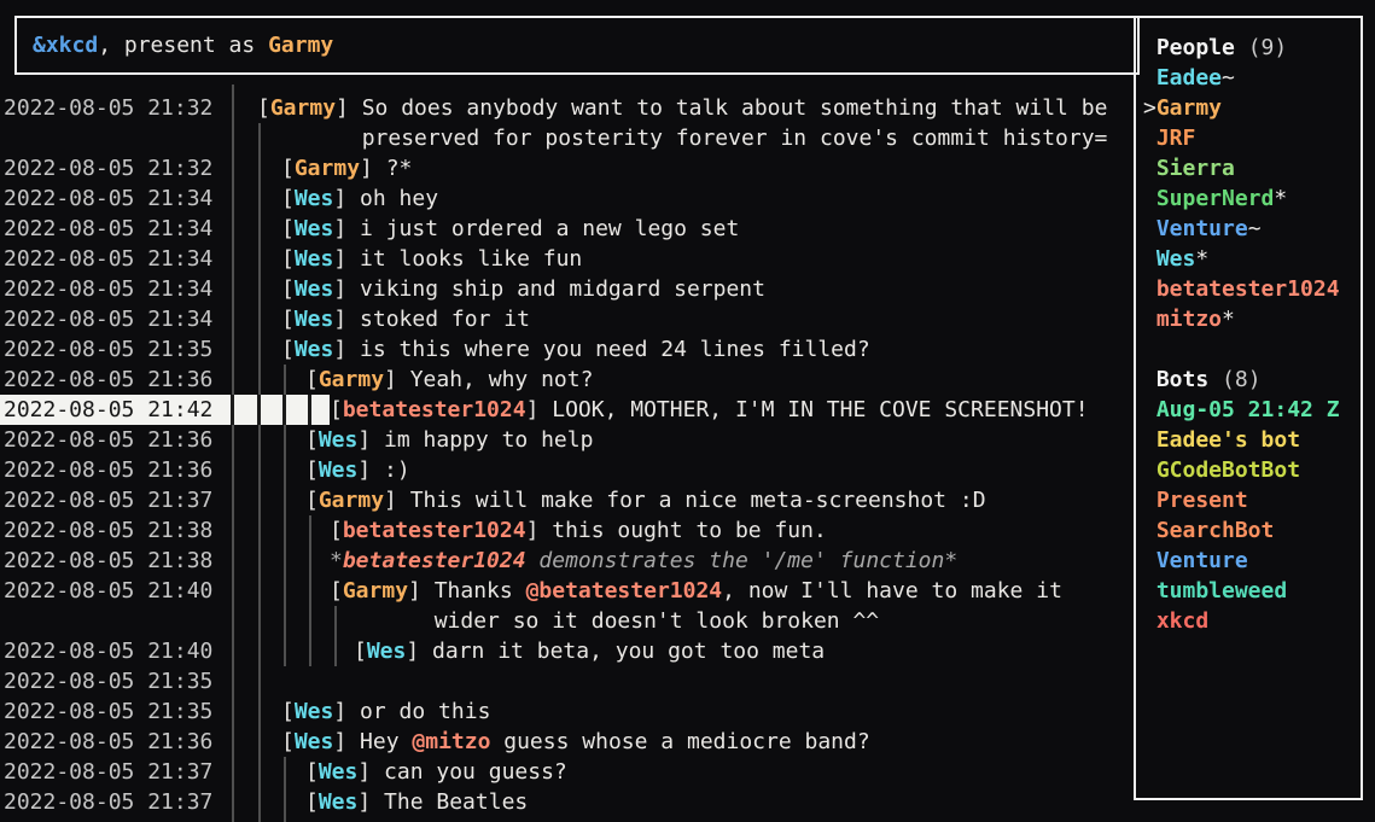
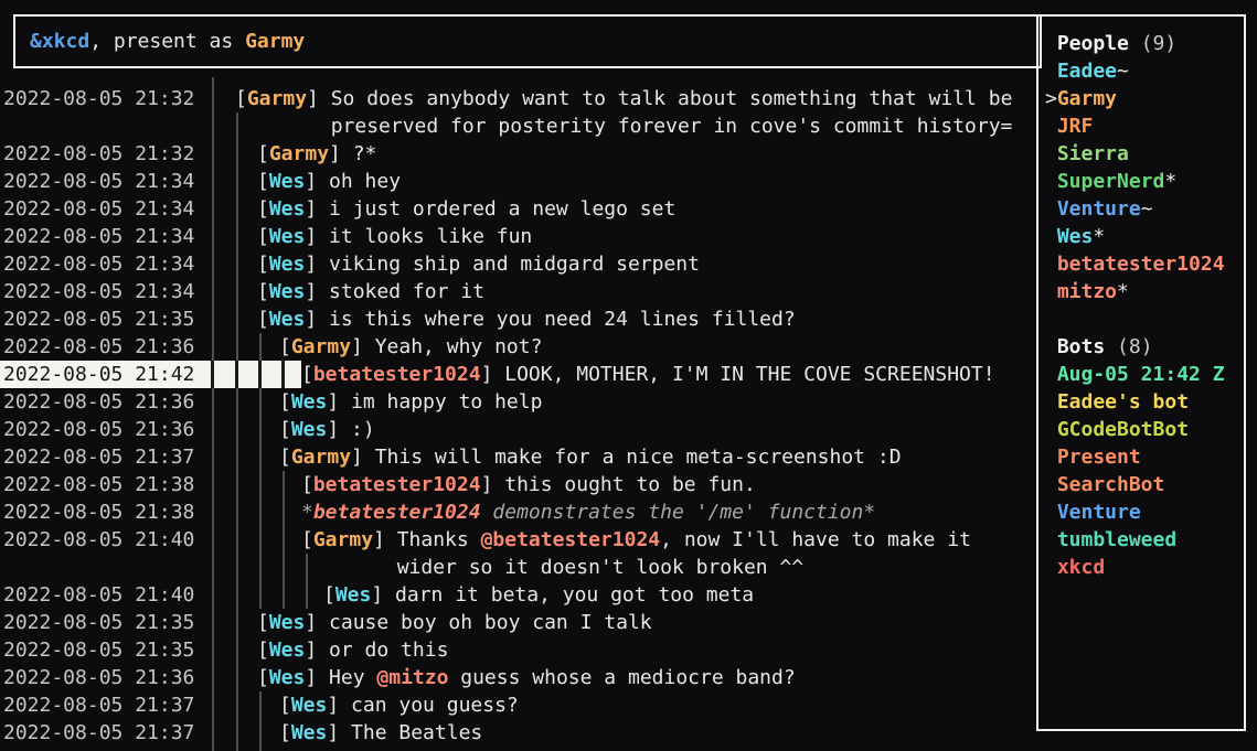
  &xkcd, present as Garmy
  2022-08-05 21:32
  [Garmy] So does anybody want to talk about something that will be
  preserved for posterity forever in cove's commit history=
  2022-08-05 21:32
  [Garmy] ?*
  2022-08-05 21:34
  [Wes] oh hey
  2022-08-05 21:34
  [Wes] i just ordered a new lego set
  2022-08-05 21:34
  [Wes] it looks like fun
  2022-08-05 21:34
  [Wes] viking ship and midgard serpent
  2022-08-05 21:34
  [Wes] stoked for it
  2022-08-05 21:35
  [Wes] is this where you need 24 lines filled?
  2022-08-05 21:36
  [Garmy] Yeah, why not?
  2022-08-05 21:42
  [betatester1024] LOOK, MOTHER, I'M IN THE COVE SCREENSHOT!
  2022-08-05 21:36
  [Wes] im happy to help
  2022-08-05 21:36
  [Wes] :)
  2022-08-05 21:37
  [Garmy] This will make for a nice meta-screenshot :D
  2022-08-05 21:38
  [betatester1024] this ought to be fun.
  2022-08-05 21:38
  *betatester1024 demonstrates the '/me' function*
  2022-08-05 21:40
  [Garmy] Thanks @betatester1024, now I'll have to make it
  wider so it doesn't look broken ^^
  2022-08-05 21:40
  [Wes] darn it beta, you got too meta
  2022-08-05 21:35
+ [Wes] cause boy oh boy can I talk
  2022-08-05 21:35
  [Wes] or do this
  2022-08-05 21:36
  [Wes] Hey @mitzo guess whose a mediocre band?
  2022-08-05 21:37
  [Wes] can you guess?
  2022-08-05 21:37
  [Wes] The Beatles
  People (9)
  Eadee~
  >Garmy
  JRF
  Sierra
  SuperNerd*
  Venture~
  Wes*
  betatester1024
  mitzo*
  Bots (8)
  Aug-05 21:42 Z
  Eadee's bot
  GCodeBotBot
  Present
  SearchBot
  Venture
  tumbleweed
  xkcd
